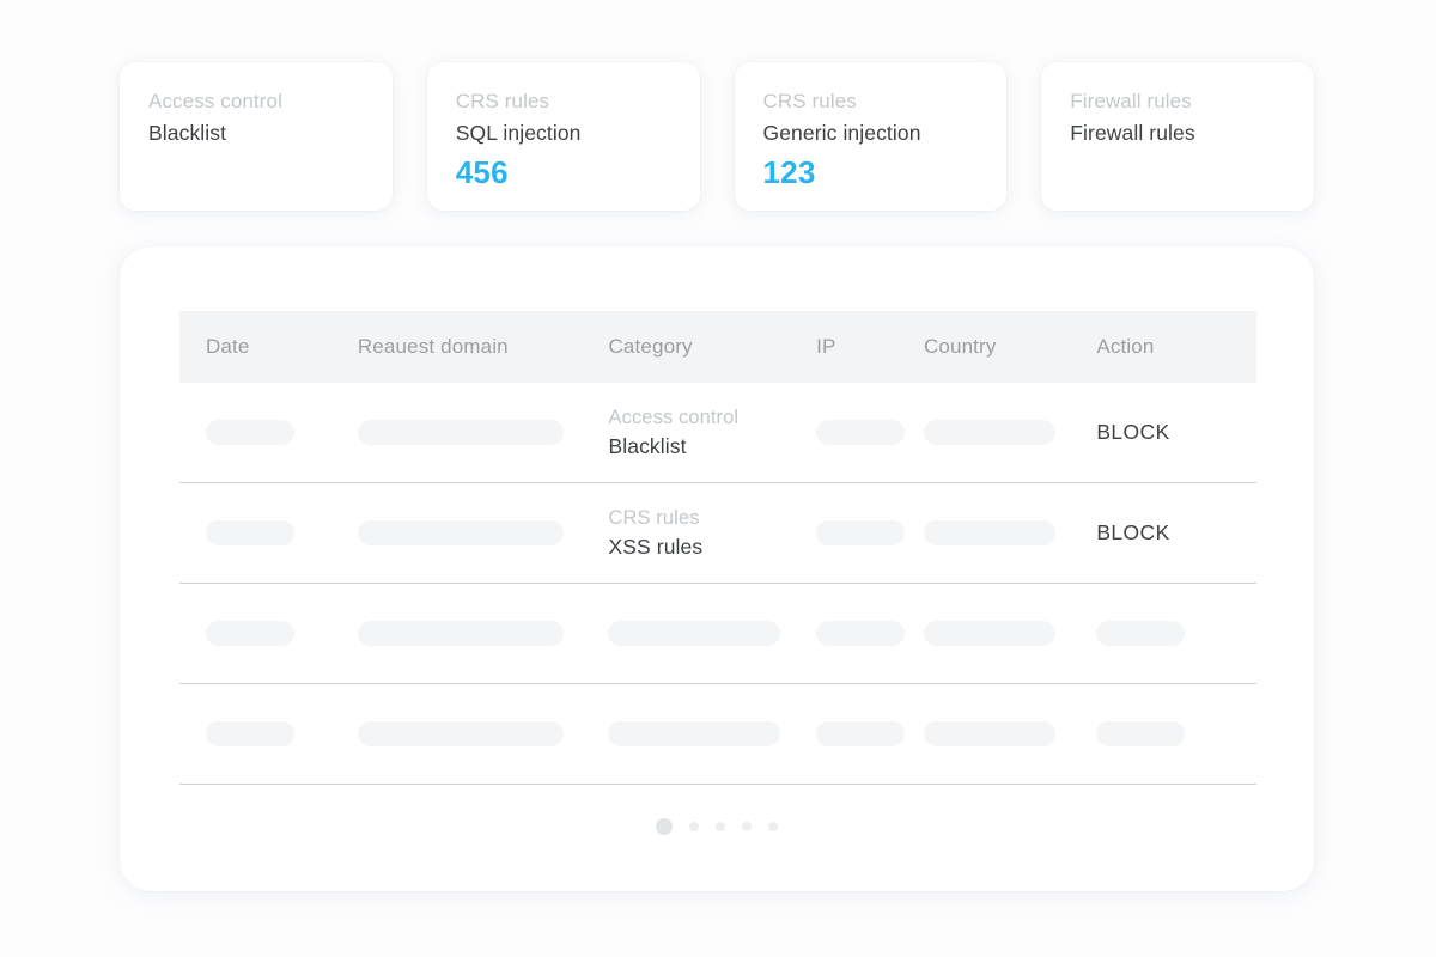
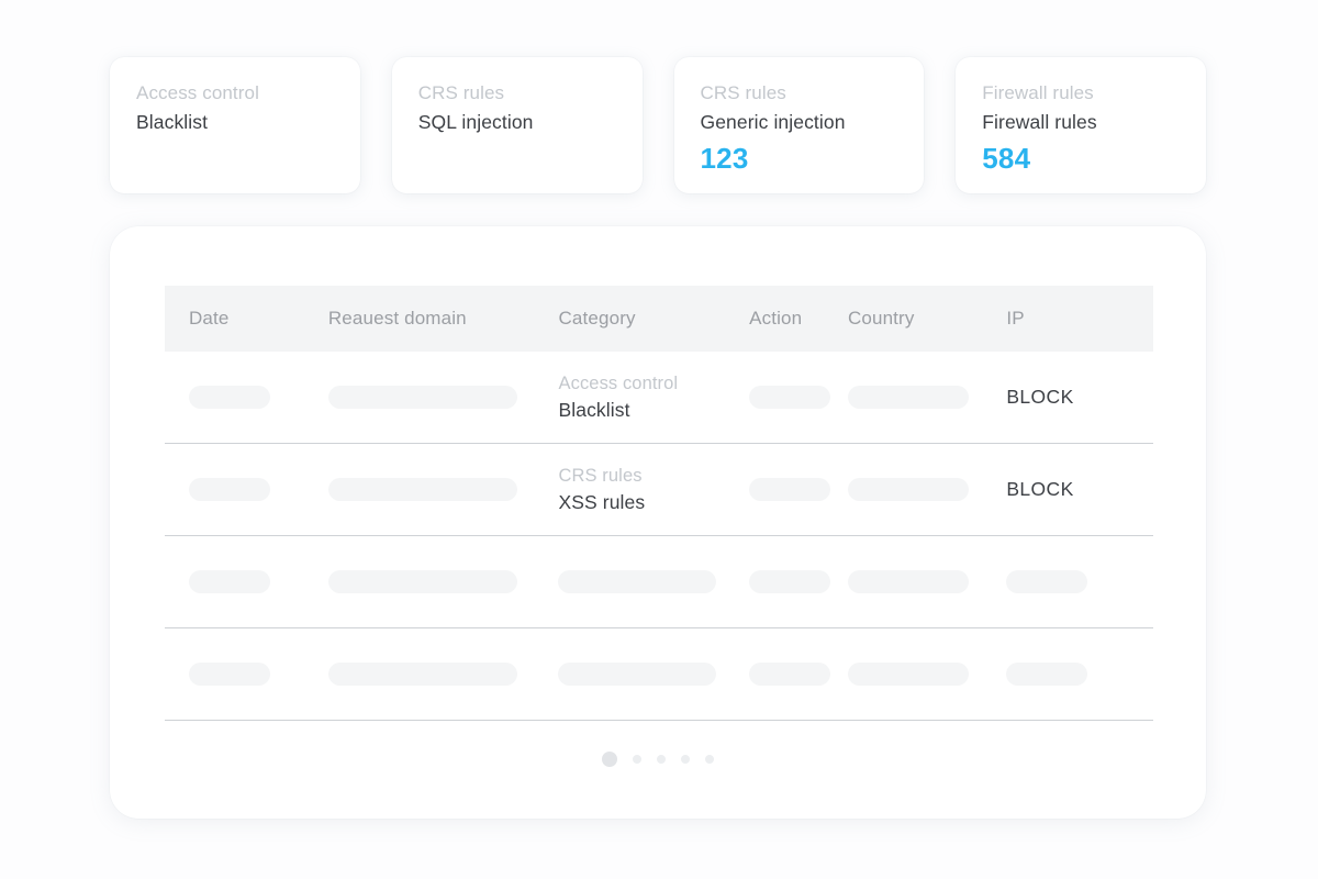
  Access control
  Blacklist
  CRS rules
  SQL injection
- 456
  CRS rules
  Generic injection
  123
  Firewall rules
  Firewall rules
+ 584
  Date
  Reauest domain
  Category
- IP
+ Action
  Country
- Action
+ IP
  Access control
  Blacklist
  BLOCK
  CRS rules
  XSS rules
  BLOCK
